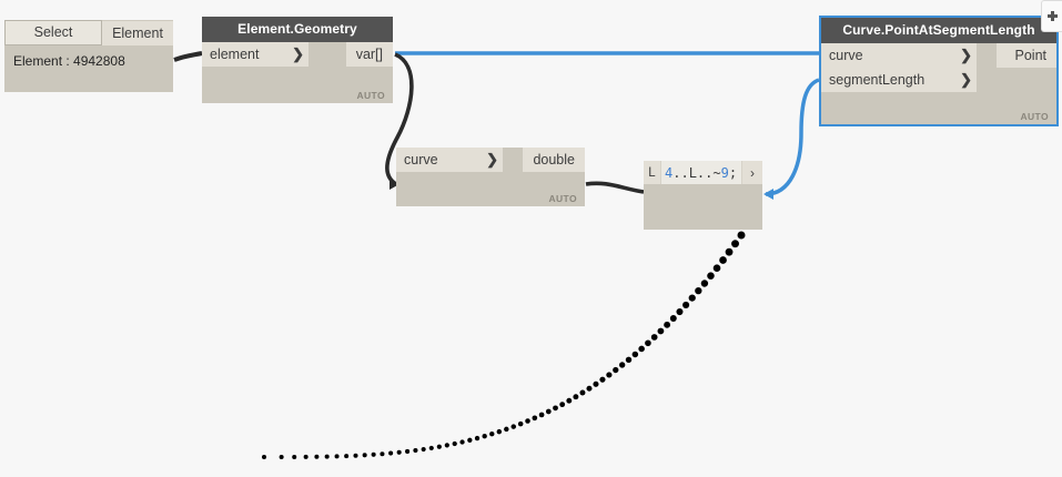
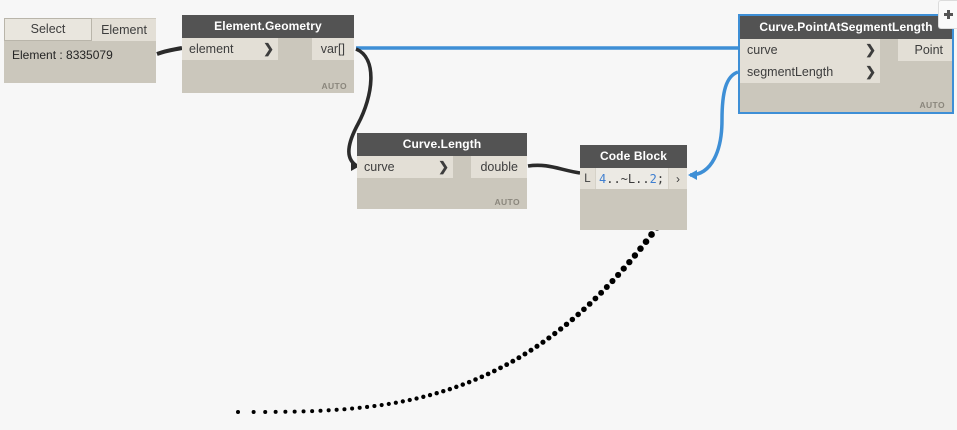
  Select
  Element
- Element : 4942808
+ Element : 8335079
  Element.Geometry
  element
  ❯
  var[]
  AUTO
+ Curve.Length
  curve
  ❯
  double
  AUTO
+ Code Block
  L
  4
- ..
+ ..~
  L
- ..~
+ ..
- 9
+ 2
  ;
  ›
  Curve.PointAtSegmentLength
  curve
  ❯
  segmentLength
  ❯
  Point
  AUTO
